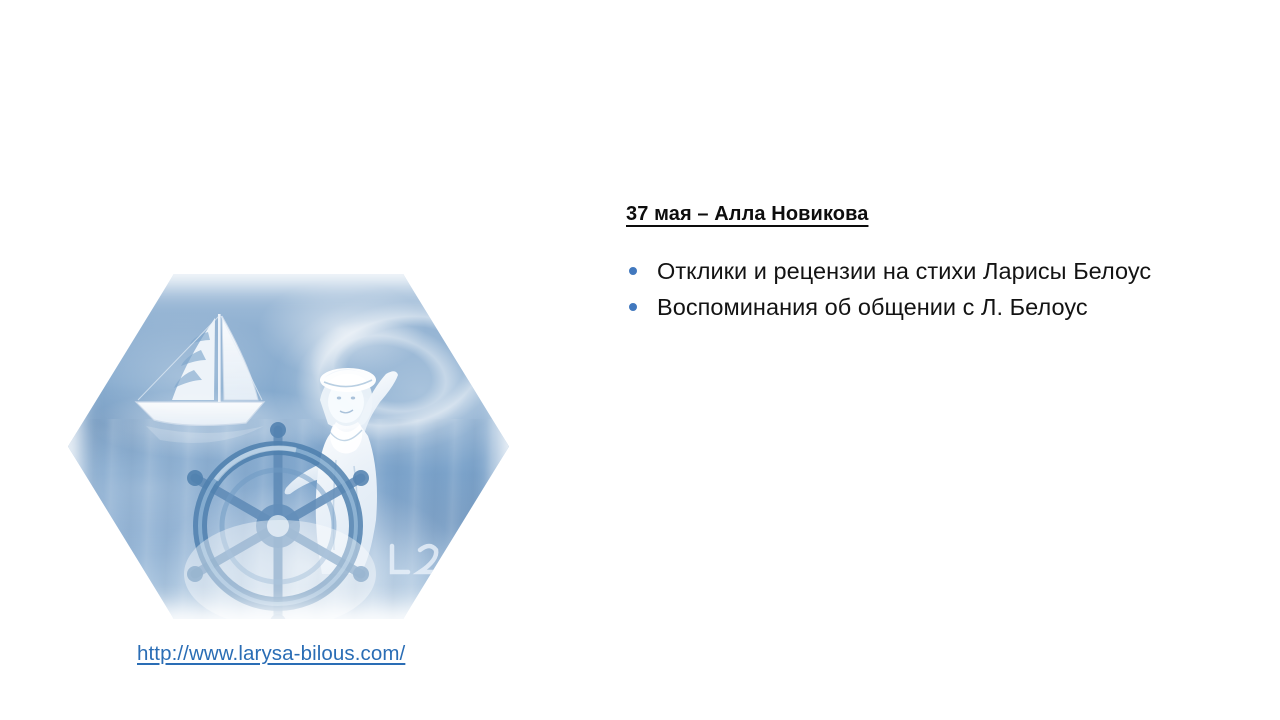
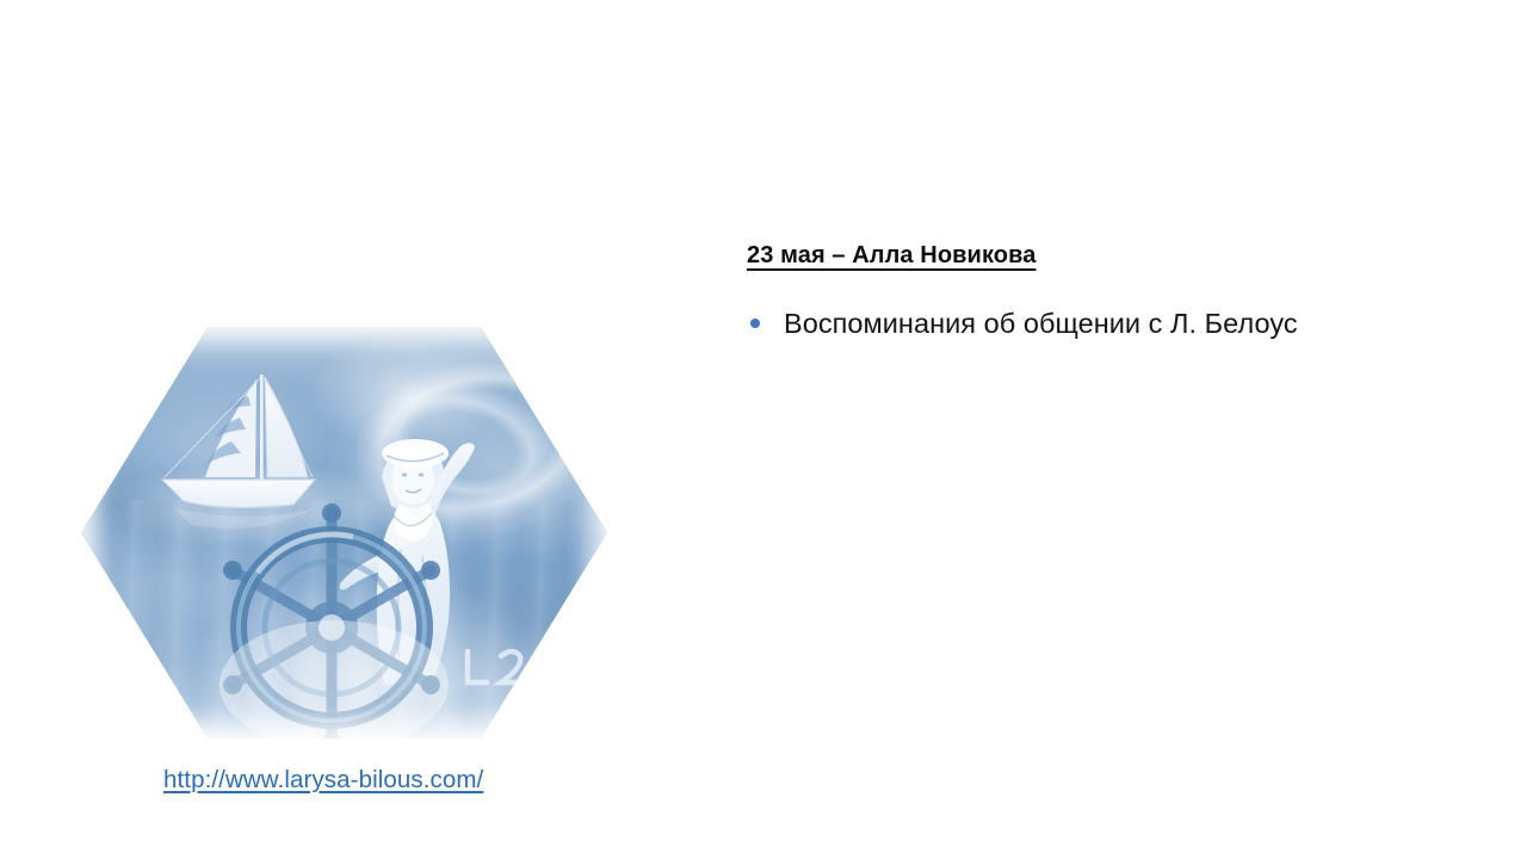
  http://www.larysa-bilous.com/
- 37 мая – Алла Новикова
+ 23 мая – Алла Новикова
- Отклики и рецензии на стихи Ларисы Белоус
  Воспоминания об общении с Л. Белоус
